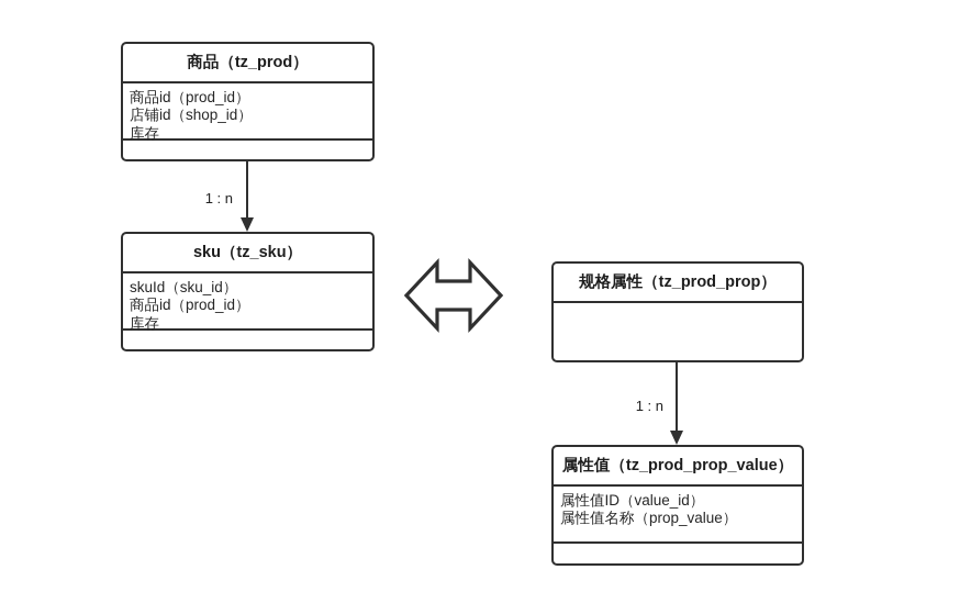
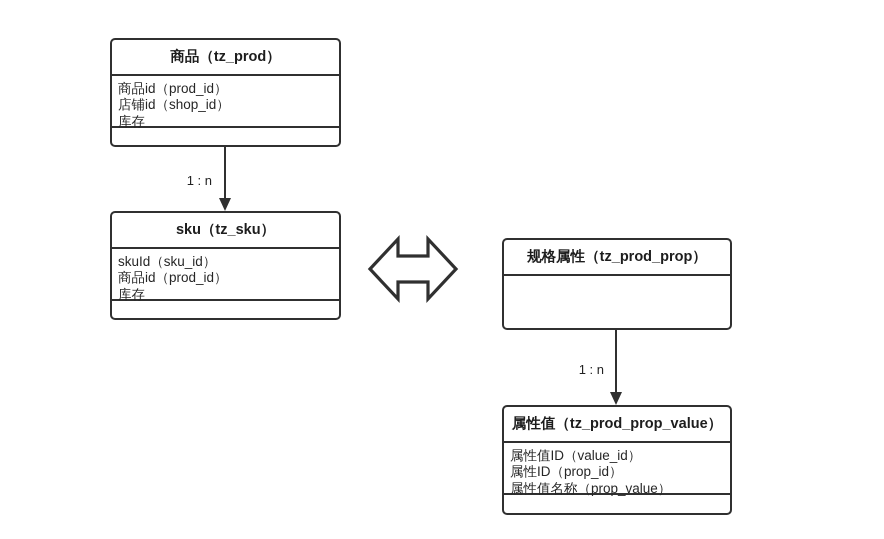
  商品（tz_prod）
  商品id（prod_id）
  店铺id（shop_id）
  库存
  1 : n
  sku（tz_sku）
  skuId（sku_id）
  商品id（prod_id）
  库存
  规格属性（tz_prod_prop）
  1 : n
  属性值（tz_prod_prop_value）
  属性值ID（value_id）
+ 属性ID（prop_id）
  属性值名称（prop_value）
